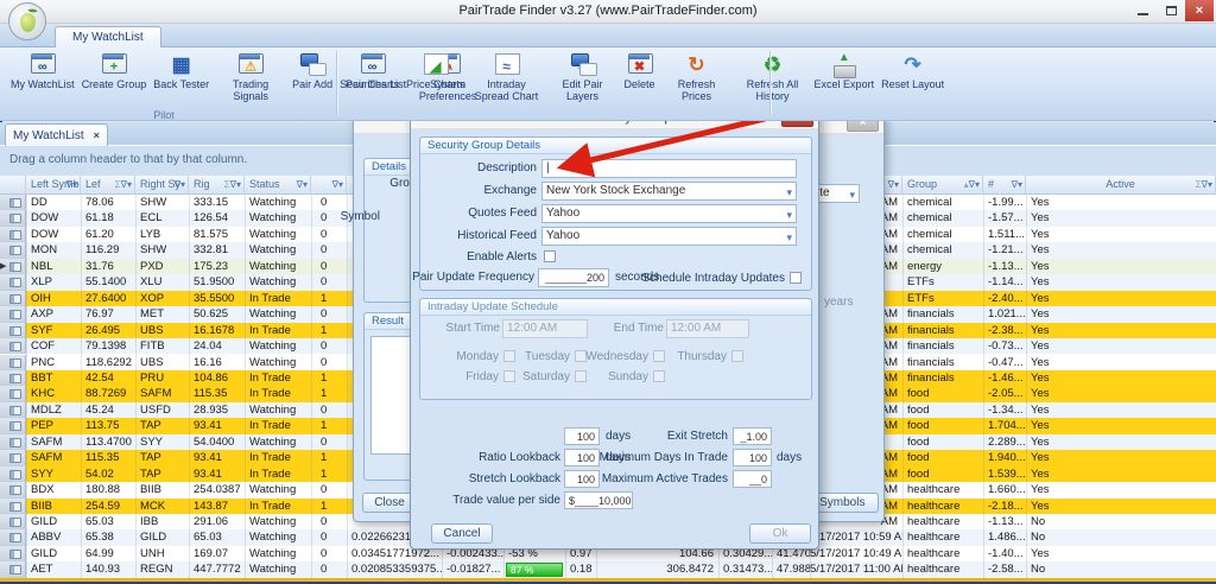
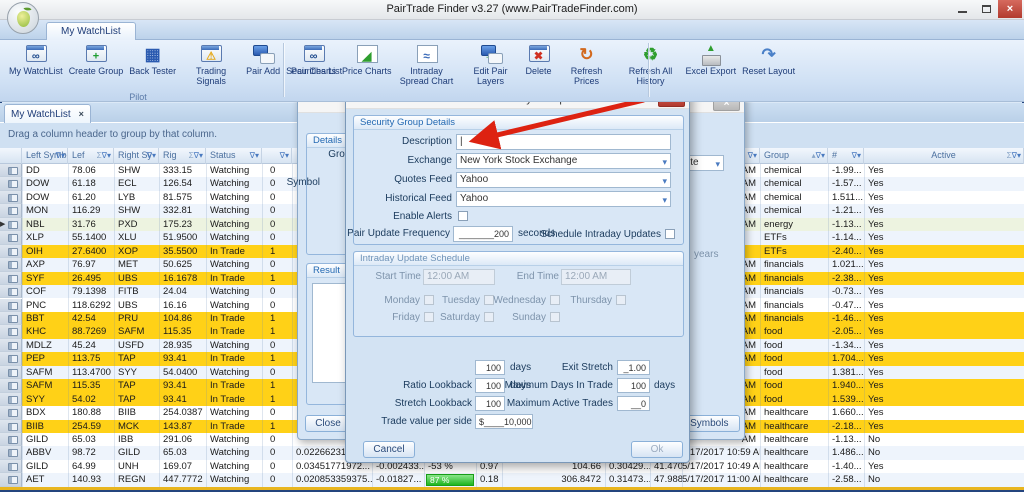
  PairTrade Finder v3.27 (www.PairTradeFinder.com)
  ×
  My WatchList
  ∞
  My WatchList
  +
  Create Group
  ▦
  Back Tester
  ⚠
  Trading Signals
  Pair Add
  Securities List
- System Preferences
  ∞
  Pair Charts
  ◢
  Price Charts
  ≈
  Intraday Spread Chart
  Edit Pair Layers
  ✖
  Delete
  ↻
  Refresh Prices
  ♻
  Refrsh All Hitory
  ▲
  Excel Export
  ↷
  Reset Layout
  Pilot
  My WatchList ×
- Drag a column header to that by that column.
+ Drag a column header to group by that column.
  Left Symb
  ∇▾
  Lef
  Σ∇▾
  Right Sy
  ∇▾
  Rig
  Σ∇▾
  Status
  ∇▾
  ∇▾
  ∇▾
  Group
  ▴∇▾
  #
  ∇▾
  Active
  Σ∇▾
  DD
  78.06
  SHW
  333.15
  Watching
  0
  chemical
  -1.99...
  Yes
  DOW
  61.18
  ECL
  126.54
  Watching
  0
  chemical
  -1.57...
  Yes
  DOW
  61.20
  LYB
  81.575
  Watching
  0
  chemical
  1.511...
  Yes
  MON
  116.29
  SHW
  332.81
  Watching
  0
  chemical
  -1.21...
  Yes
  NBL
  31.76
  PXD
  175.23
  Watching
  0
  energy
  -1.13...
  Yes
  XLP
  55.1400
  XLU
  51.9500
  Watching
  0
  ETFs
  -1.14...
  Yes
  OIH
  27.6400
  XOP
  35.5500
  In Trade
  1
  ETFs
  -2.40...
  Yes
  AXP
  76.97
  MET
  50.625
  Watching
  0
  financials
  1.021...
  Yes
  SYF
  26.495
  UBS
  16.1678
  In Trade
  1
  financials
  -2.38...
  Yes
  COF
  79.1398
  FITB
  24.04
  Watching
  0
  financials
  -0.73...
  Yes
  PNC
  118.6292
  UBS
  16.16
  Watching
  0
  financials
  -0.47...
  Yes
  BBT
  42.54
  PRU
  104.86
  In Trade
  1
  financials
  -1.46...
  Yes
  KHC
  88.7269
  SAFM
  115.35
  In Trade
  1
  food
  -2.05...
  Yes
  MDLZ
  45.24
  USFD
  28.935
  Watching
  0
  food
  -1.34...
  Yes
  PEP
  113.75
  TAP
  93.41
  In Trade
  1
  food
  1.704...
  Yes
  SAFM
  113.4700
  SYY
  54.0400
  Watching
  0
  food
- 2.289...
+ 1.381...
  Yes
  SAFM
  115.35
  TAP
  93.41
  In Trade
  1
  food
  1.940...
  Yes
  SYY
  54.02
  TAP
  93.41
  In Trade
  1
  food
  1.539...
  Yes
  BDX
  180.88
  BIIB
  254.0387
  Watching
  0
  healthcare
  1.660...
  Yes
  BIIB
  254.59
  MCK
  143.87
  In Trade
  1
  healthcare
  -2.18...
  Yes
  GILD
  65.03
  IBB
  291.06
  Watching
  0
  AM
  healthcare
  -1.13...
  No
  ABBV
- 65.38
+ 98.72
  GILD
  65.03
  Watching
  0
  17/2017 10:59 A
  healthcare
  1.486...
  No
  GILD
  64.99
  UNH
  169.07
  Watching
  0
  0.03451771972...
  -0.002433..
  -53 %
  0.97
  104.66
  0.30429...
  5/17/2017 10:49 A
  healthcare
  -1.40...
  Yes
  AET
  140.93
  REGN
  447.7772
  Watching
  0
  0.020853359375..
  -0.01827...
  87 %
  0.18
  306.8472
  0.31473...
  5/17/2017 11:00 A
  healthcare
  -2.58...
  No
  ×
  Details
  Symbol
  ▾
  Result
  years
  Close
  Symbols
  Security Group Details
  Description
  |
  Exchange
  New York Stock Exchange
  ▾
  Quotes Feed
  Yahoo
  ▾
  Historical Feed
  Yahoo
  ▾
  Enable Alerts
  Pair Update Frequency
  _______200
  seconds
  Schedule Intraday Updates
  Intraday Update Schedule
  Start Time
  12:00 AM
  End Time
  12:00 AM
  100
  days
  Exit Stretch
  _1.00
  Ratio Lookback
  100
  days
  Maximum Days In Trade
  100
  days
  Stretch Lookback
  100
  Maximum Active Trades
  __0
  Trade value per side
  $____10,000
  Cancel
  Ok
  Monday
  Tuesday
  Wednesday
  Thursday
  Friday
  Saturday
  Sunday
